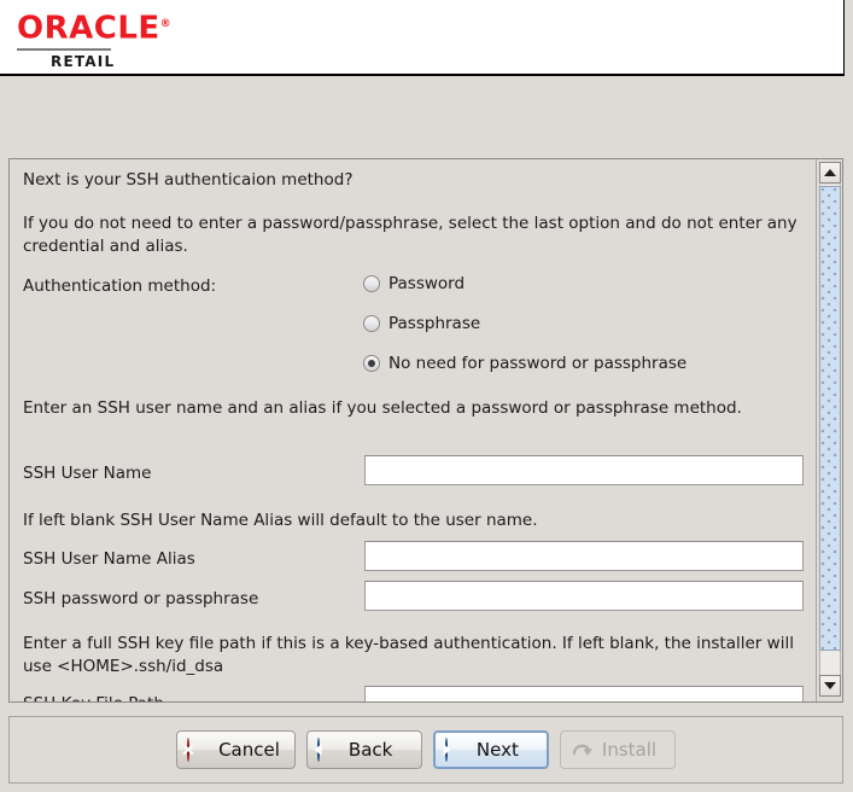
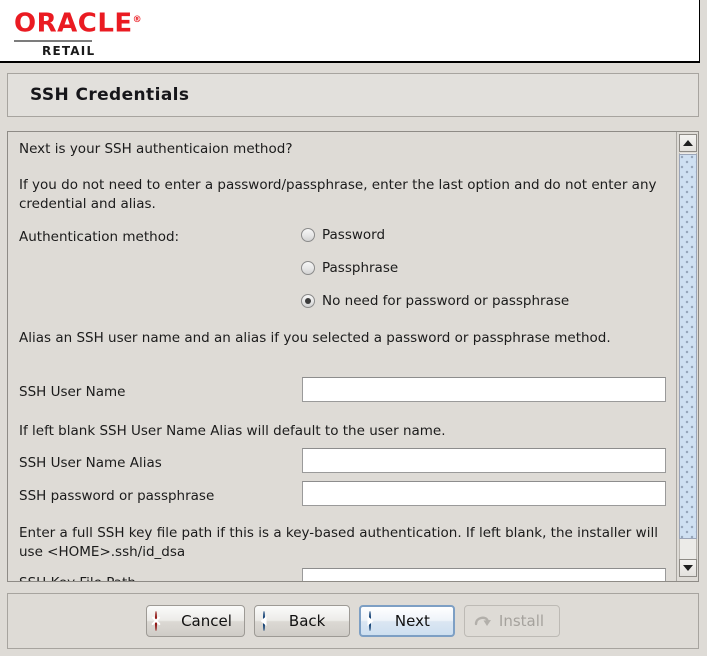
  ORACLE®
  RETAIL
+ SSH Credentials
  Next is your SSH authenticaion method?
- If you do not need to enter a password/passphrase, select the last option and do not enter any credential and alias.
+ If you do not need to enter a password/passphrase, enter the last option and do not enter any credential and alias.
  Authentication method:
  Password
  Passphrase
  No need for password or passphrase
- Enter an SSH user name and an alias if you selected a password or passphrase method.
+ Alias an SSH user name and an alias if you selected a password or passphrase method.
  SSH User Name
  If left blank SSH User Name Alias will default to the user name.
  SSH User Name Alias
  SSH password or passphrase
  Enter a full SSH key file path if this is a key-based authentication. If left blank, the installer will use <HOME>.ssh/id_dsa
  Cancel
  Back
  Next
  Install
